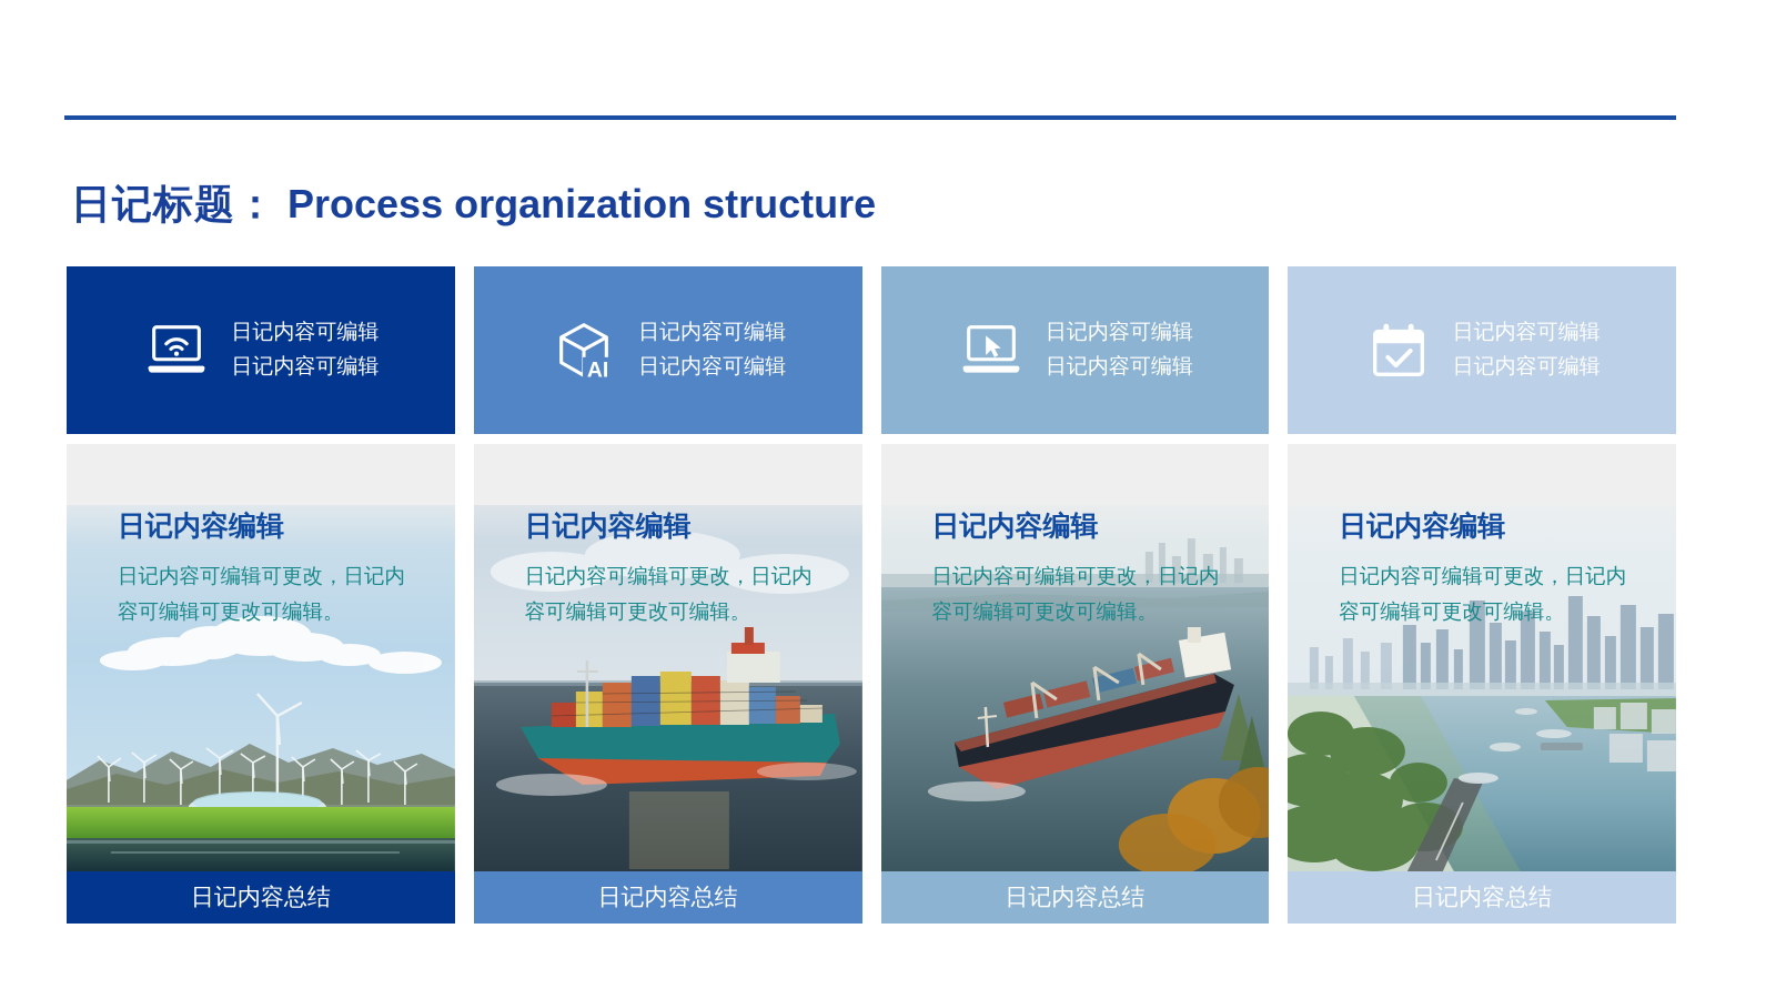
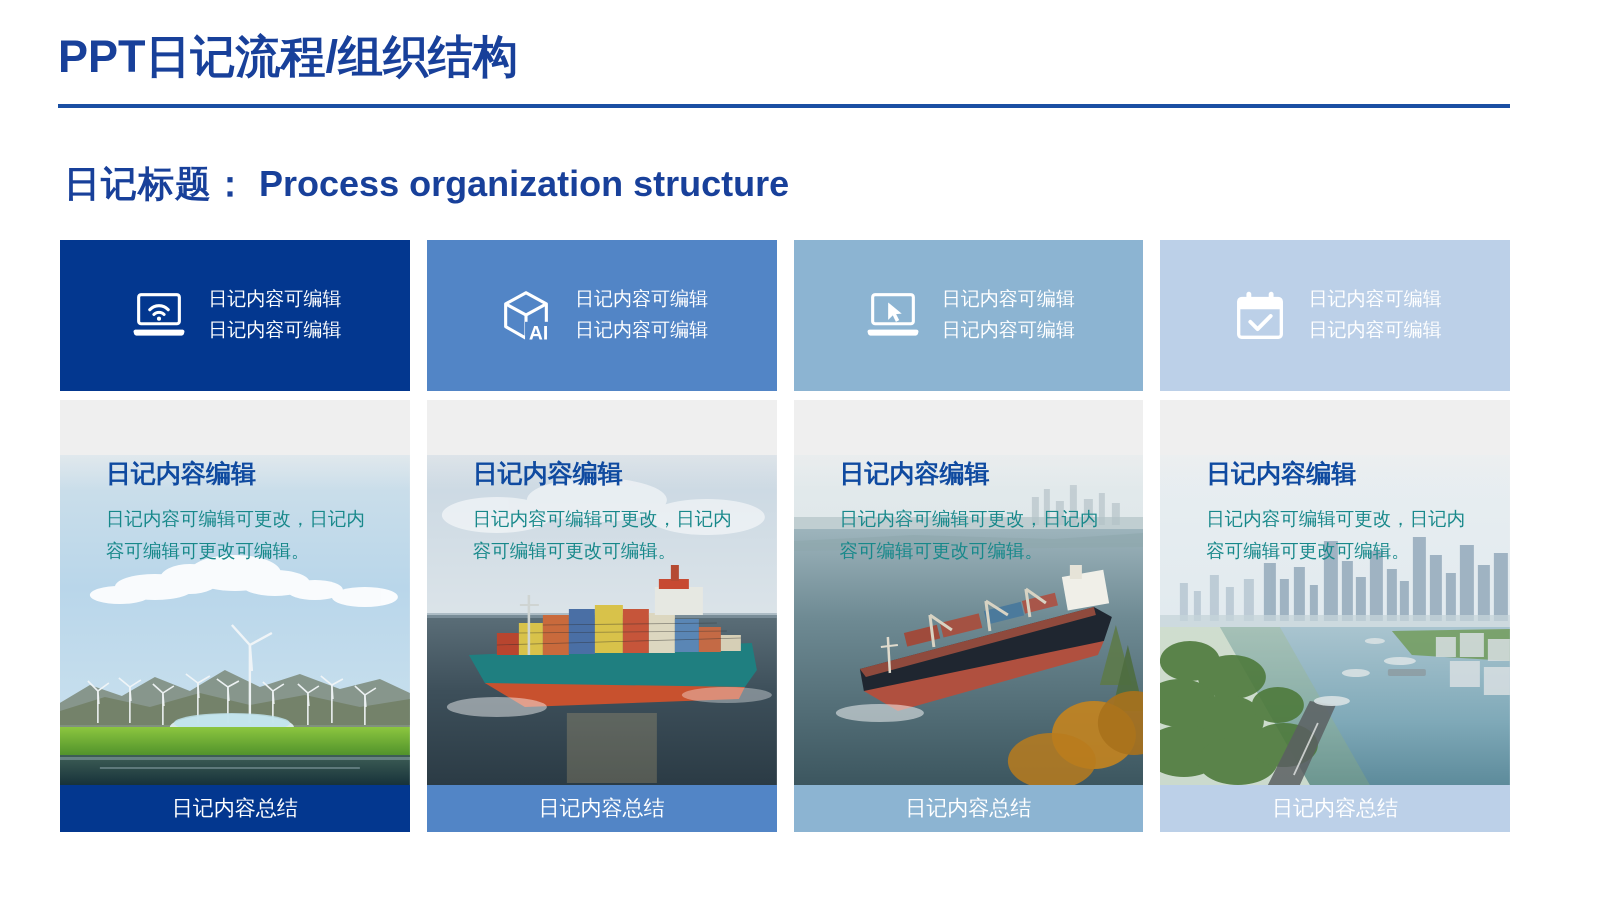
+ PPT日记流程/组织结构
  日记标题： Process organization structure
  日记内容可编辑
  日记内容可编辑
  日记内容编辑
  日记内容可编辑可更改，日记内容可编辑可更改可编辑。
  日记内容总结
  AI
  日记内容可编辑
  日记内容可编辑
  日记内容编辑
  日记内容可编辑可更改，日记内容可编辑可更改可编辑。
  日记内容总结
  日记内容可编辑
  日记内容可编辑
  日记内容编辑
  日记内容可编辑可更改，日记内容可编辑可更改可编辑。
  日记内容总结
  日记内容可编辑
  日记内容可编辑
  日记内容编辑
  日记内容可编辑可更改，日记内容可编辑可更改可编辑。
  日记内容总结
